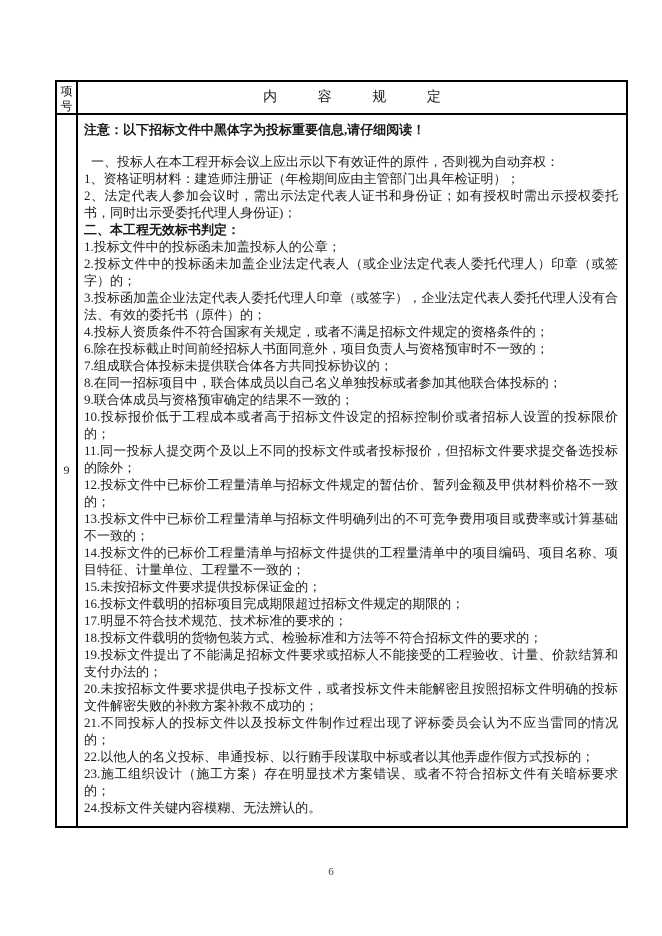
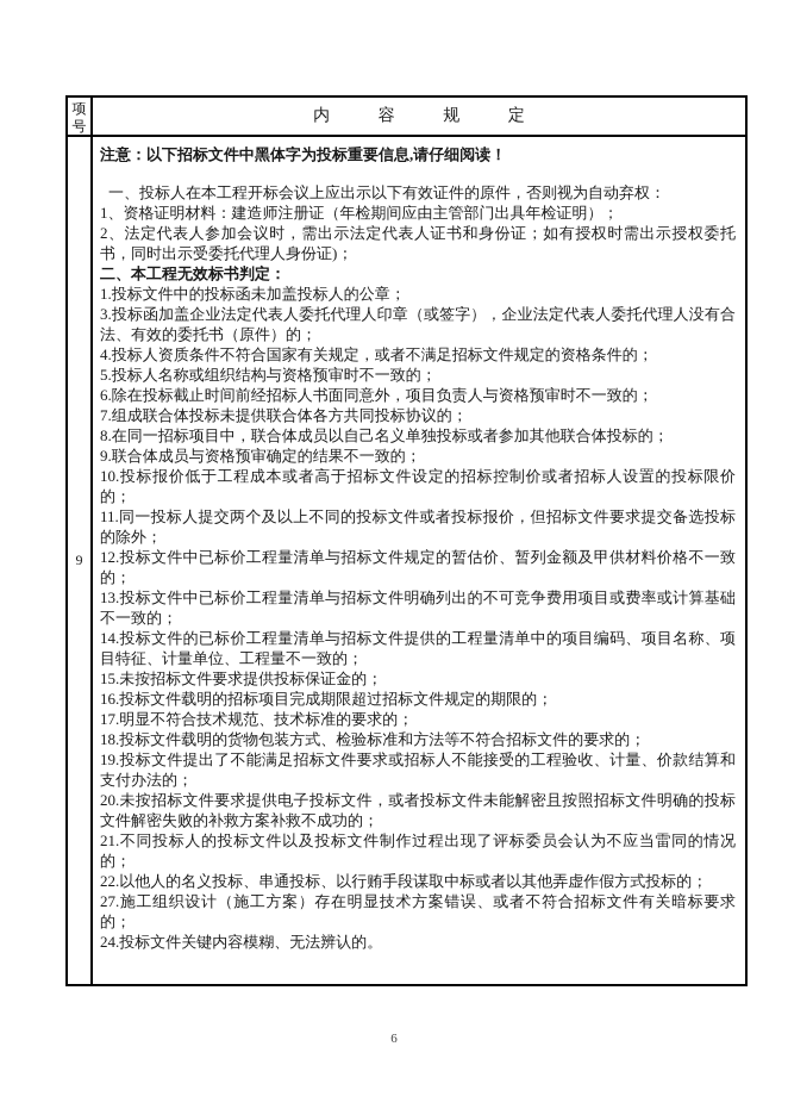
  项号
  内容规定
  9
  注意：以下招标文件中黑体字为投标重要信息,请仔细阅读！
  一、投标人在本工程开标会议上应出示以下有效证件的原件，否则视为自动弃权：
  1、资格证明材料：建造师注册证（年检期间应由主管部门出具年检证明）；
  2、法定代表人参加会议时，需出示法定代表人证书和身份证；如有授权时需出示授权委托书，同时出示受委托代理人身份证)；
  二、本工程无效标书判定：
  1.投标文件中的投标函未加盖投标人的公章；
- 2.投标文件中的投标函未加盖企业法定代表人（或企业法定代表人委托代理人）印章（或签字）的；
  3.投标函加盖企业法定代表人委托代理人印章（或签字），企业法定代表人委托代理人没有合法、有效的委托书（原件）的；
  4.投标人资质条件不符合国家有关规定，或者不满足招标文件规定的资格条件的；
+ 5.投标人名称或组织结构与资格预审时不一致的；
  6.除在投标截止时间前经招标人书面同意外，项目负责人与资格预审时不一致的；
  7.组成联合体投标未提供联合体各方共同投标协议的；
  8.在同一招标项目中，联合体成员以自己名义单独投标或者参加其他联合体投标的；
  9.联合体成员与资格预审确定的结果不一致的；
  10.投标报价低于工程成本或者高于招标文件设定的招标控制价或者招标人设置的投标限价的；
  11.同一投标人提交两个及以上不同的投标文件或者投标报价，但招标文件要求提交备选投标的除外；
  12.投标文件中已标价工程量清单与招标文件规定的暂估价、暂列金额及甲供材料价格不一致的；
  13.投标文件中已标价工程量清单与招标文件明确列出的不可竞争费用项目或费率或计算基础不一致的；
  14.投标文件的已标价工程量清单与招标文件提供的工程量清单中的项目编码、项目名称、项目特征、计量单位、工程量不一致的；
  15.未按招标文件要求提供投标保证金的；
  16.投标文件载明的招标项目完成期限超过招标文件规定的期限的；
  17.明显不符合技术规范、技术标准的要求的；
  18.投标文件载明的货物包装方式、检验标准和方法等不符合招标文件的要求的；
  19.投标文件提出了不能满足招标文件要求或招标人不能接受的工程验收、计量、价款结算和支付办法的；
  20.未按招标文件要求提供电子投标文件，或者投标文件未能解密且按照招标文件明确的投标文件解密失败的补救方案补救不成功的；
  21.不同投标人的投标文件以及投标文件制作过程出现了评标委员会认为不应当雷同的情况的；
  22.以他人的名义投标、串通投标、以行贿手段谋取中标或者以其他弄虚作假方式投标的；
- 23.施工组织设计（施工方案）存在明显技术方案错误、或者不符合招标文件有关暗标要求的；
+ 27.施工组织设计（施工方案）存在明显技术方案错误、或者不符合招标文件有关暗标要求的；
  24.投标文件关键内容模糊、无法辨认的。
  6
